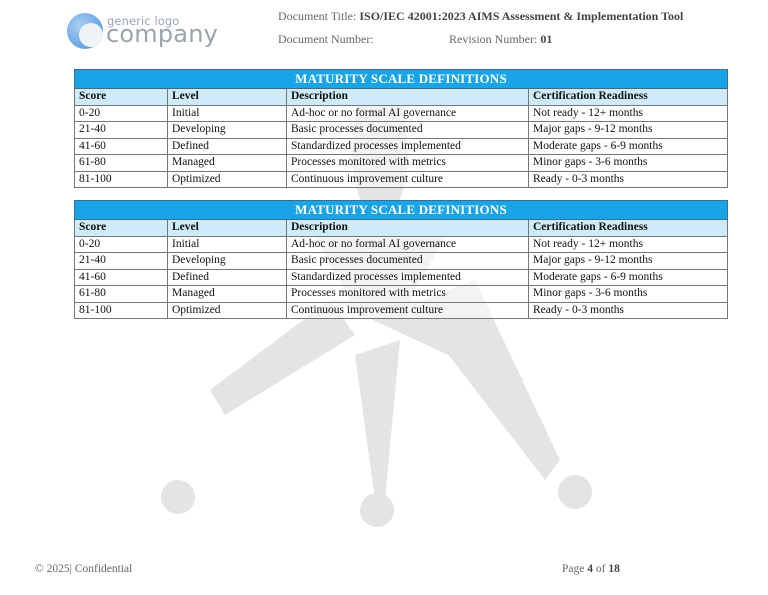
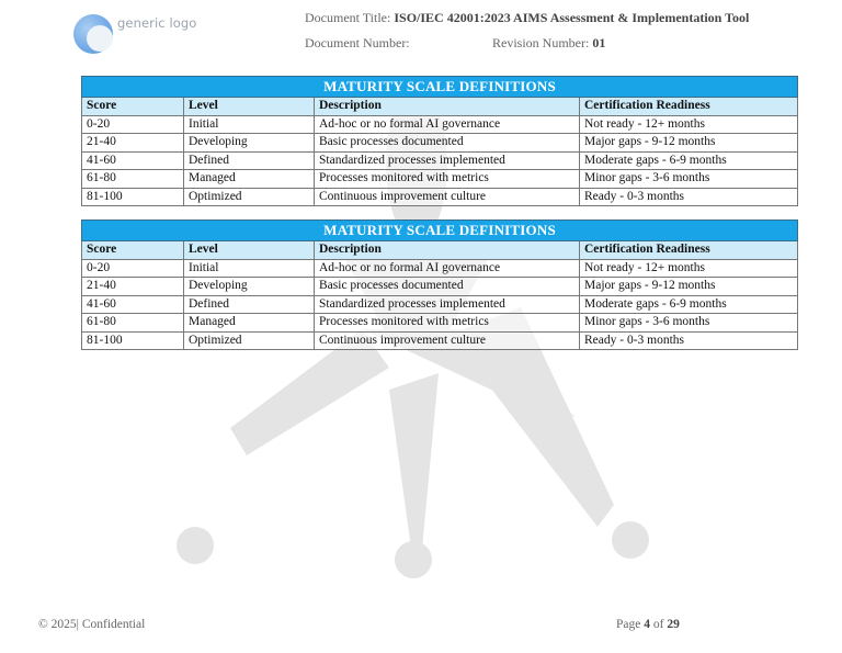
  generic logo
- company
  Document Title: ISO/IEC 42001:2023 AIMS Assessment & Implementation Tool
  Document Number:
  Revision Number: 01
  MATURITY SCALE DEFINITIONS
  Score	Level	Description	Certification Readiness
  0-20	Initial	Ad-hoc or no formal AI governance	Not ready - 12+ months
  21-40	Developing	Basic processes documented	Major gaps - 9-12 months
  41-60	Defined	Standardized processes implemented	Moderate gaps - 6-9 months
  61-80	Managed	Processes monitored with metrics	Minor gaps - 3-6 months
  81-100	Optimized	Continuous improvement culture	Ready - 0-3 months
  MATURITY SCALE DEFINITIONS
  Score	Level	Description	Certification Readiness
  0-20	Initial	Ad-hoc or no formal AI governance	Not ready - 12+ months
  21-40	Developing	Basic processes documented	Major gaps - 9-12 months
  41-60	Defined	Standardized processes implemented	Moderate gaps - 6-9 months
  61-80	Managed	Processes monitored with metrics	Minor gaps - 3-6 months
  81-100	Optimized	Continuous improvement culture	Ready - 0-3 months
  © 2025| Confidential
- Page 4 of 18
+ Page 4 of 29
